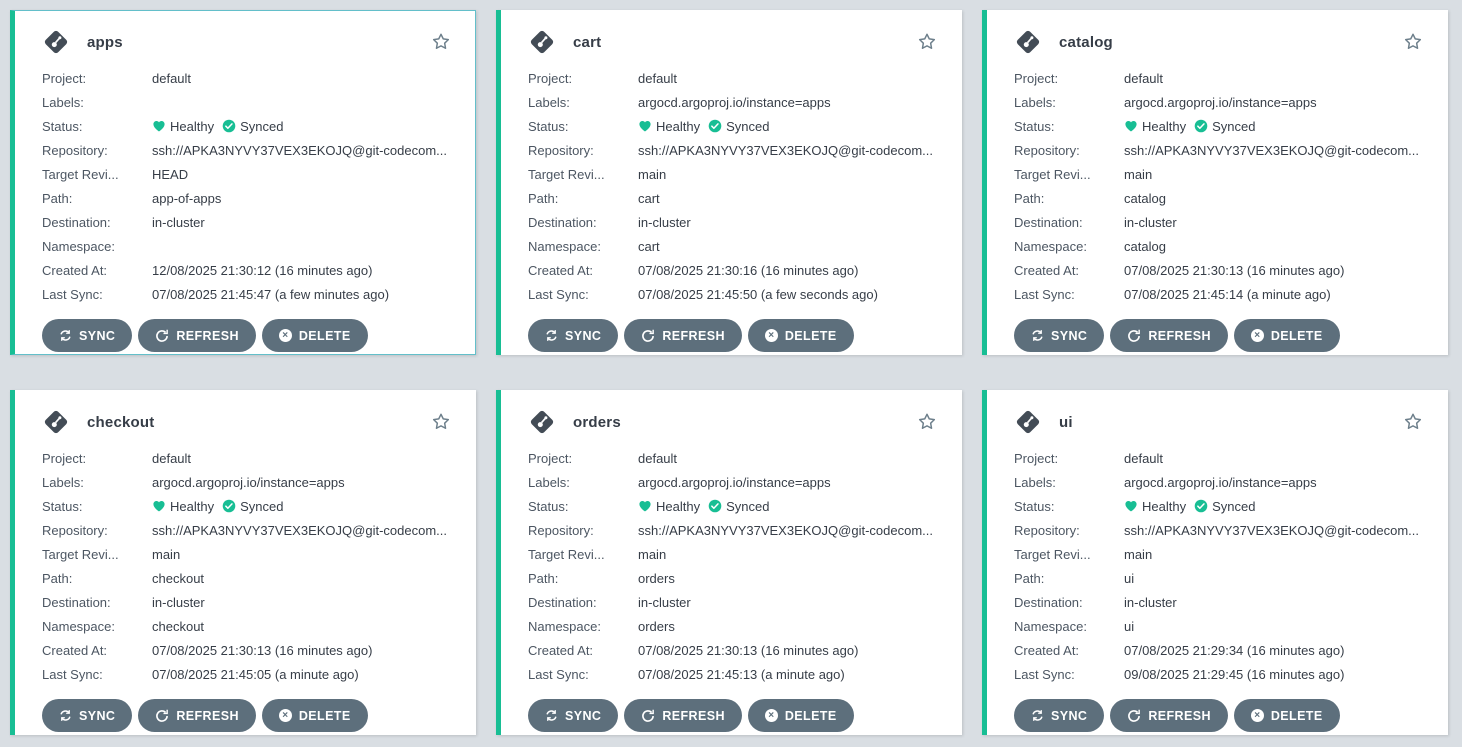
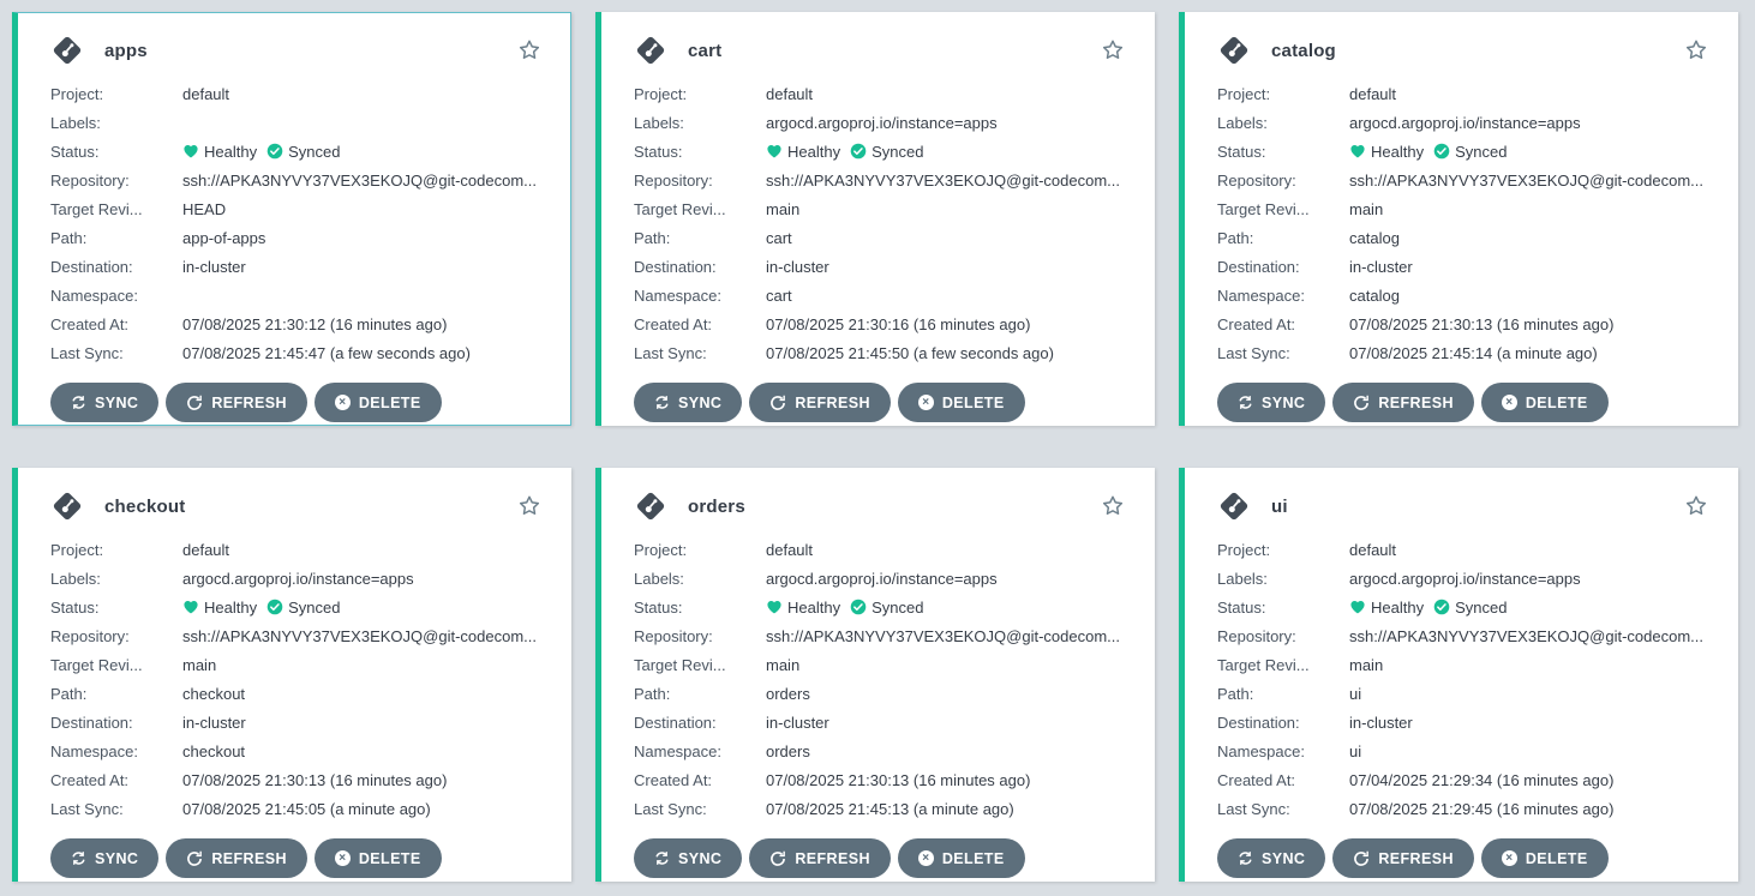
  apps
  Project:
  default
  Labels:
  Status:
  Healthy
  Synced
  Repository:
  ssh://APKA3NYVY37VEX3EKOJQ@git-codecom...
  Target Revi...
  HEAD
  Path:
  app-of-apps
  Destination:
  in-cluster
  Namespace:
  Created At:
- 12/08/2025 21:30:12 (16 minutes ago)
+ 07/08/2025 21:30:12 (16 minutes ago)
  Last Sync:
- 07/08/2025 21:45:47 (a few minutes ago)
+ 07/08/2025 21:45:47 (a few seconds ago)
  SYNC
  REFRESH
  ×
  DELETE
  cart
  Project:
  default
  Labels:
  argocd.argoproj.io/instance=apps
  Status:
  Healthy
  Synced
  Repository:
  ssh://APKA3NYVY37VEX3EKOJQ@git-codecom...
  Target Revi...
  main
  Path:
  cart
  Destination:
  in-cluster
  Namespace:
  cart
  Created At:
  07/08/2025 21:30:16 (16 minutes ago)
  Last Sync:
  07/08/2025 21:45:50 (a few seconds ago)
  SYNC
  REFRESH
  ×
  DELETE
  catalog
  Project:
  default
  Labels:
  argocd.argoproj.io/instance=apps
  Status:
  Healthy
  Synced
  Repository:
  ssh://APKA3NYVY37VEX3EKOJQ@git-codecom...
  Target Revi...
  main
  Path:
  catalog
  Destination:
  in-cluster
  Namespace:
  catalog
  Created At:
  07/08/2025 21:30:13 (16 minutes ago)
  Last Sync:
  07/08/2025 21:45:14 (a minute ago)
  SYNC
  REFRESH
  ×
  DELETE
  checkout
  Project:
  default
  Labels:
  argocd.argoproj.io/instance=apps
  Status:
  Healthy
  Synced
  Repository:
  ssh://APKA3NYVY37VEX3EKOJQ@git-codecom...
  Target Revi...
  main
  Path:
  checkout
  Destination:
  in-cluster
  Namespace:
  checkout
  Created At:
  07/08/2025 21:30:13 (16 minutes ago)
  Last Sync:
  07/08/2025 21:45:05 (a minute ago)
  SYNC
  REFRESH
  ×
  DELETE
  orders
  Project:
  default
  Labels:
  argocd.argoproj.io/instance=apps
  Status:
  Healthy
  Synced
  Repository:
  ssh://APKA3NYVY37VEX3EKOJQ@git-codecom...
  Target Revi...
  main
  Path:
  orders
  Destination:
  in-cluster
  Namespace:
  orders
  Created At:
  07/08/2025 21:30:13 (16 minutes ago)
  Last Sync:
  07/08/2025 21:45:13 (a minute ago)
  SYNC
  REFRESH
  ×
  DELETE
  ui
  Project:
  default
  Labels:
  argocd.argoproj.io/instance=apps
  Status:
  Healthy
  Synced
  Repository:
  ssh://APKA3NYVY37VEX3EKOJQ@git-codecom...
  Target Revi...
  main
  Path:
  ui
  Destination:
  in-cluster
  Namespace:
  ui
  Created At:
- 07/08/2025 21:29:34 (16 minutes ago)
+ 07/04/2025 21:29:34 (16 minutes ago)
  Last Sync:
- 09/08/2025 21:29:45 (16 minutes ago)
+ 07/08/2025 21:29:45 (16 minutes ago)
  SYNC
  REFRESH
  ×
  DELETE
